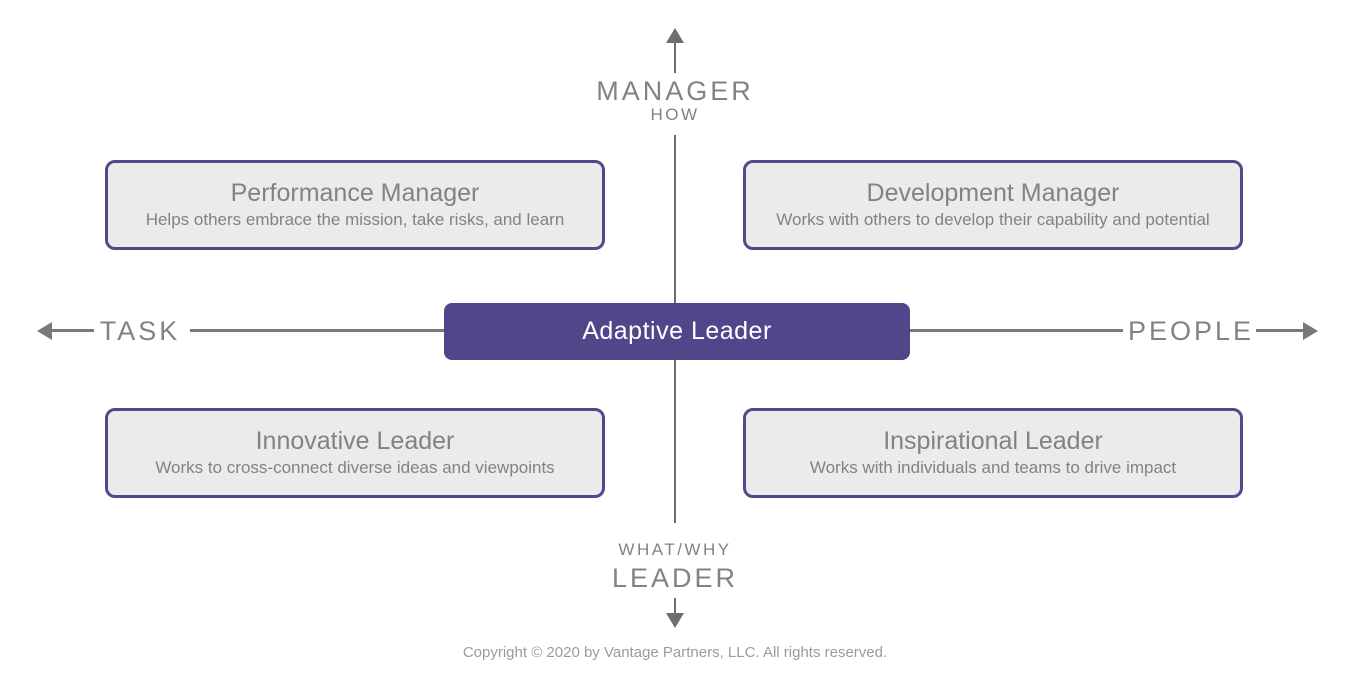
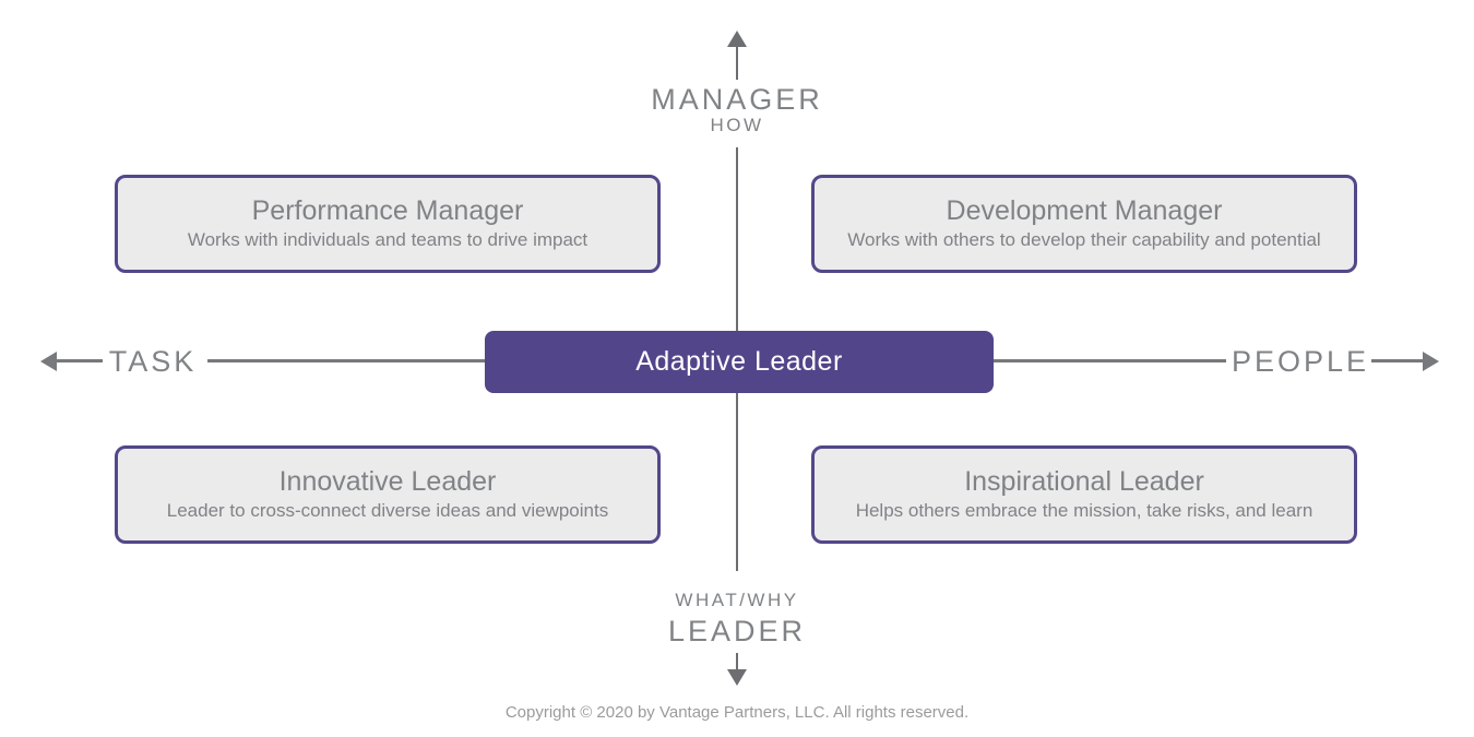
  MANAGER
  HOW
  WHAT/WHY
  LEADER
  TASK
  PEOPLE
  Performance Manager
- Helps others embrace the mission, take risks, and learn
+ Works with individuals and teams to drive impact
  Development Manager
  Works with others to develop their capability and potential
  Innovative Leader
- Works to cross-connect diverse ideas and viewpoints
+ Leader to cross-connect diverse ideas and viewpoints
  Inspirational Leader
- Works with individuals and teams to drive impact
+ Helps others embrace the mission, take risks, and learn
  Adaptive Leader
  Copyright © 2020 by Vantage Partners, LLC. All rights reserved.
